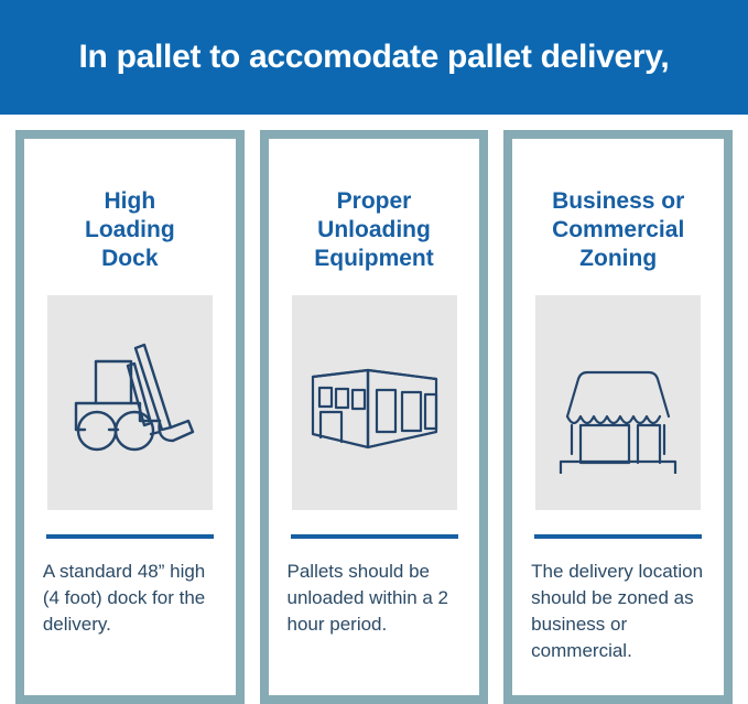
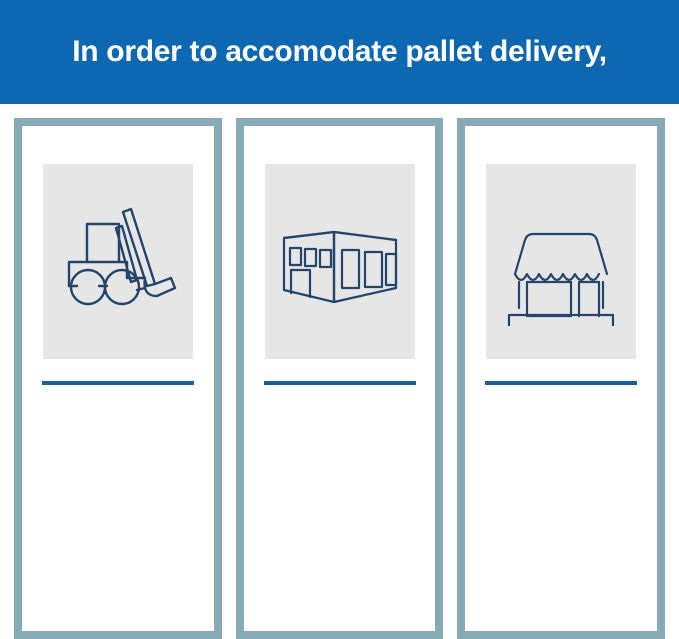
- In pallet to accomodate pallet delivery,
+ In order to accomodate pallet delivery,
- High
- Loading
- Dock
- A standard 48” high (4 foot) dock for the delivery.
- Proper
- Unloading
- Equipment
- Pallets should be unloaded within a 2 hour period.
- Business or
- Commercial
- Zoning
- The delivery location should be zoned as business or commercial.
